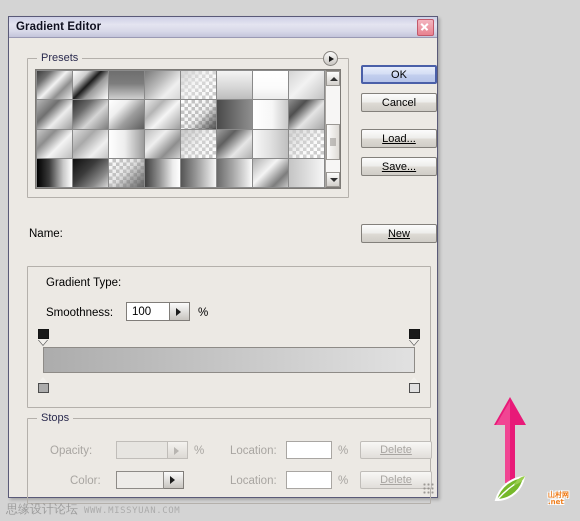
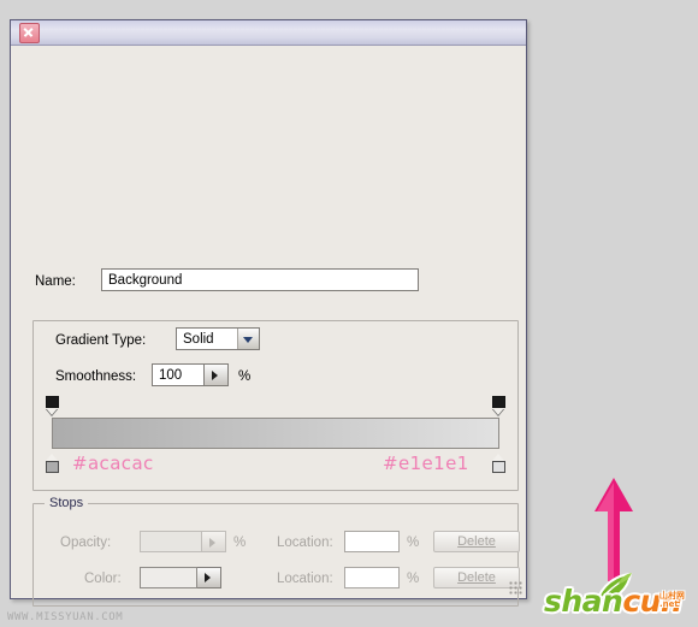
- Gradient Editor
- Presets
- OK
- Cancel
- Load...
- Save...
- New
  Name:
+ Background
  Gradient Type:
+ Solid
  Smoothness:
  100
  %
+ #acacac
+ #e1e1e1
  Stops
  Opacity:
  %
  Location:
  %
  Delete
  Color:
  Location:
  %
  Delete
+ shancun
  山村网
  .net
- 思缘设计论坛
  WWW.MISSYUAN.COM
